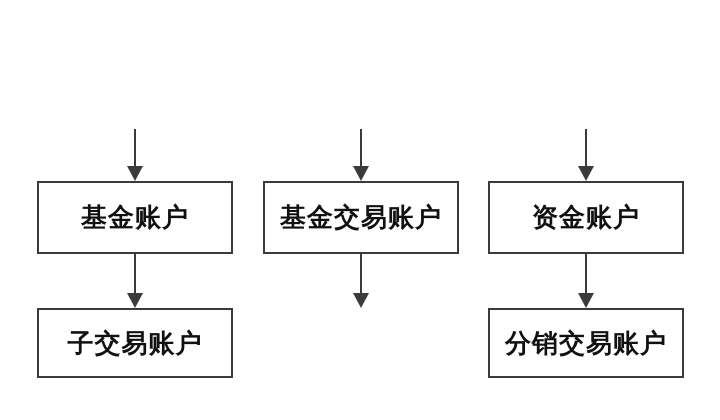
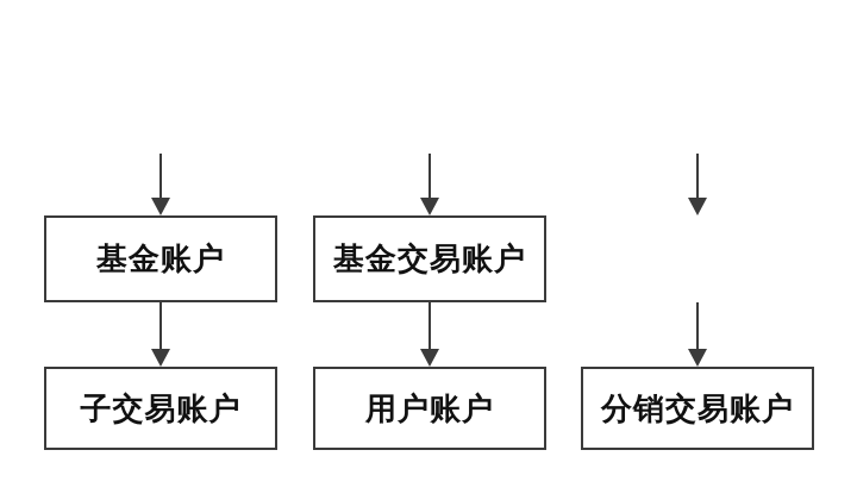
  基金账户
  基金交易账户
- 资金账户
  子交易账户
+ 用户账户
  分销交易账户
